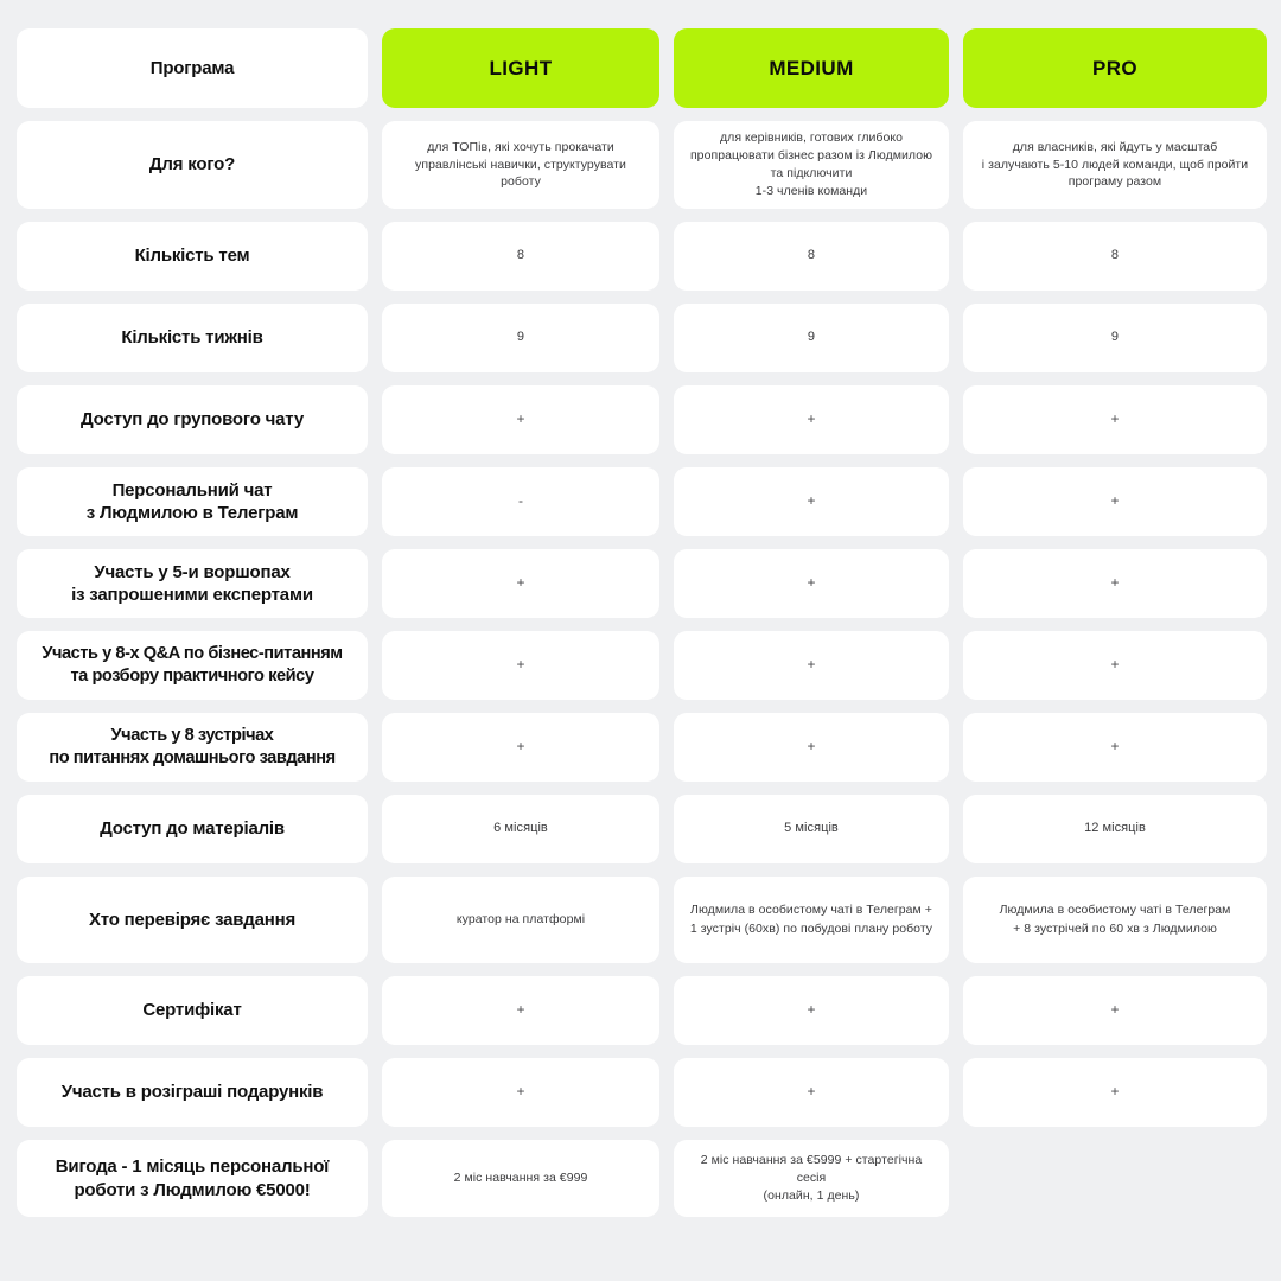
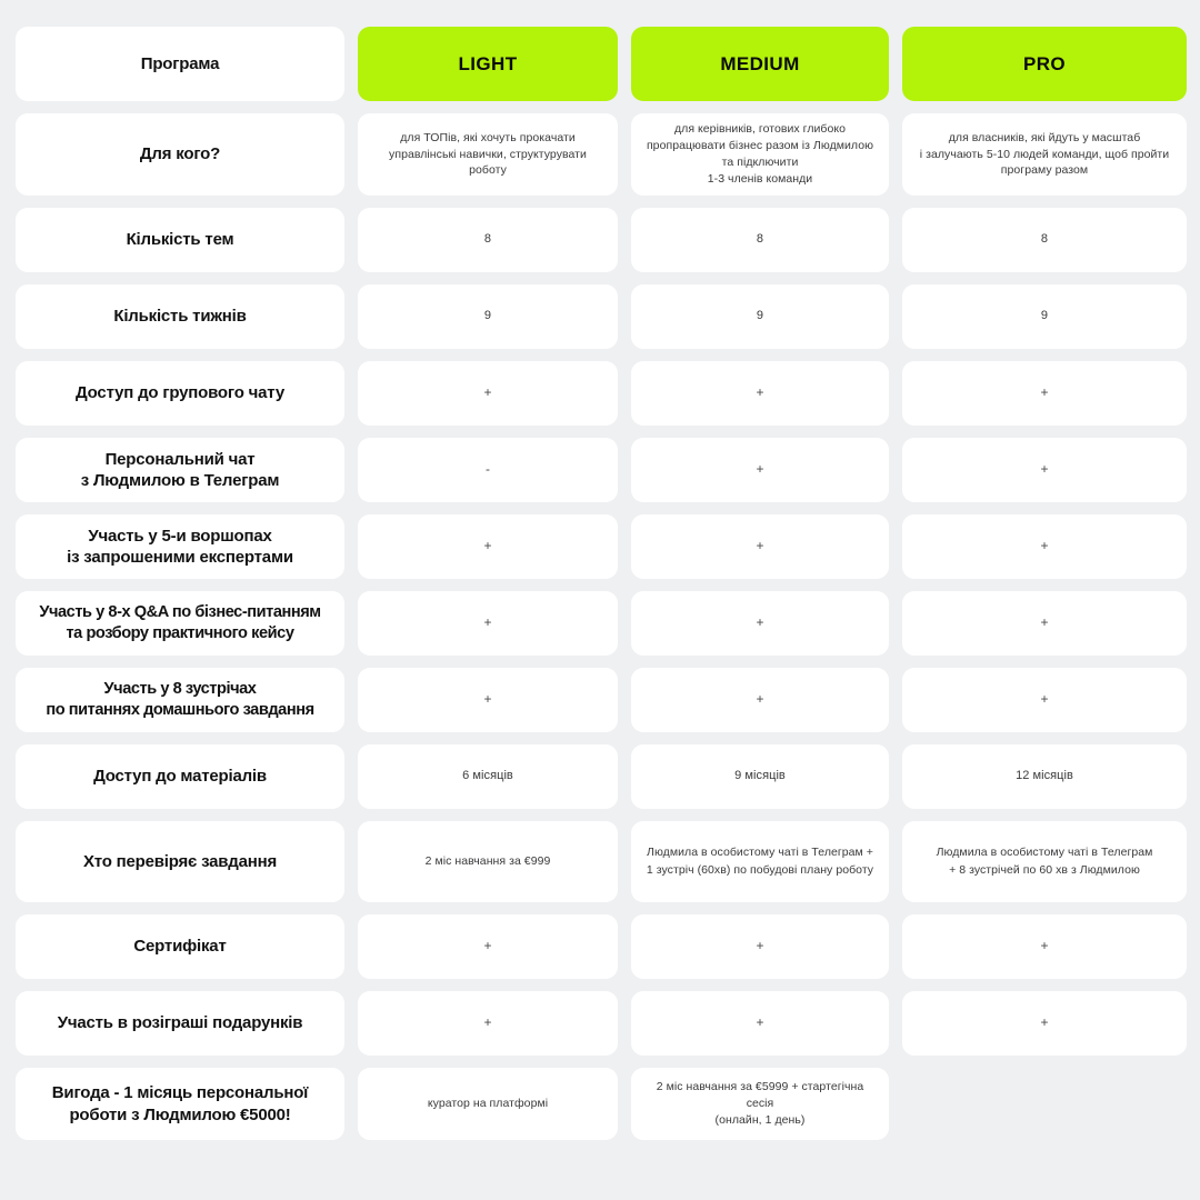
  Програма
  LIGHT
  MEDIUM
  PRO
  Для кого?
  для ТОПів, які хочуть прокачати
  управлінські навички, структурувати роботу
  для керівників, готових глибоко
  пропрацювати бізнес разом із Людмилою та підключити
  1-3 членів команди
  для власників, які йдуть у масштаб
  і залучають 5-10 людей команди, щоб пройти програму разом
  Кількість тем
  8
  8
  8
  Кількість тижнів
  9
  9
  9
  Доступ до групового чату
  +
  +
  +
  Персональний чат
  з Людмилою в Телеграм
  -
  +
  +
  Участь у 5-и воршопах
  із запрошеними експертами
  +
  +
  +
  Участь у 8-х Q&A по бізнес-питанням
  та розбору практичного кейсу
  +
  +
  +
  Участь у 8 зустрічах
  по питаннях домашнього завдання
  +
  +
  +
  Доступ до матеріалів
  6 місяців
- 5 місяців
+ 9 місяців
  12 місяців
  Хто перевіряє завдання
- куратор на платформі
+ 2 міс навчання за €999
  Людмила в особистому чаті в Телеграм +
  1 зустріч (60хв) по побудові плану роботу
  Людмила в особистому чаті в Телеграм
  + 8 зустрічей по 60 хв з Людмилою
  Сертифікат
  +
  +
  +
  Участь в розіграші подарунків
  +
  +
  +
  Вигода - 1 місяць персональної
  роботи з Людмилою €5000!
- 2 міс навчання за €999
+ куратор на платформі
  2 міс навчання за €5999 + стартегічна сесія
  (онлайн, 1 день)
